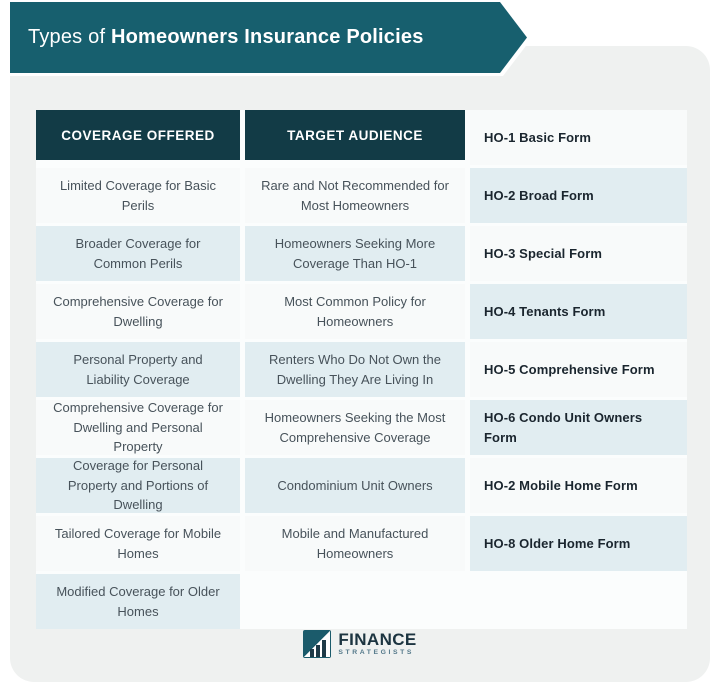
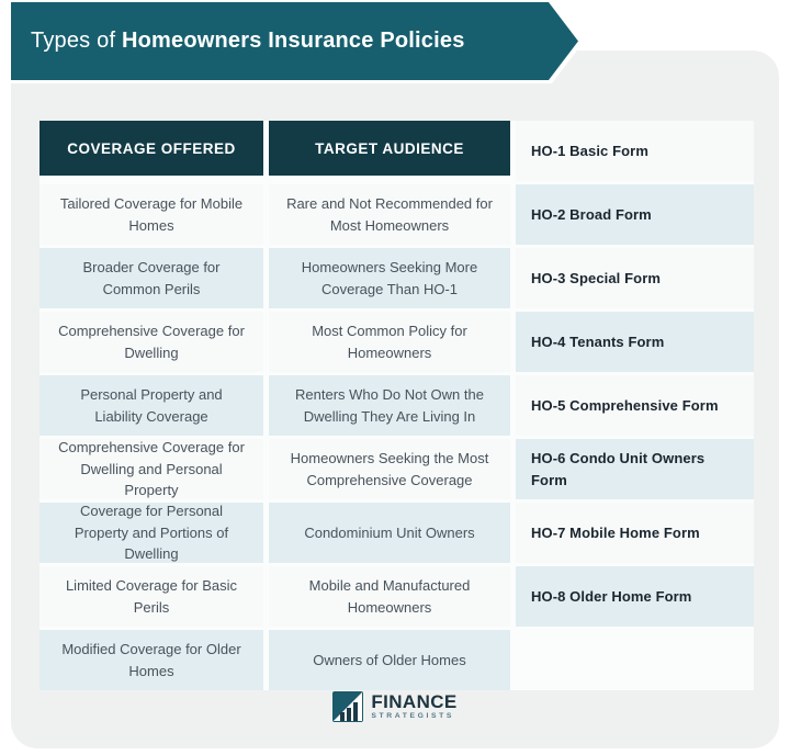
  Types of Homeowners Insurance Policies
  COVERAGE OFFERED
  TARGET AUDIENCE
  HO-1 Basic Form
- Limited Coverage for Basic Perils
+ Tailored Coverage for Mobile Homes
  Rare and Not Recommended for Most Homeowners
  HO-2 Broad Form
  Broader Coverage for Common Perils
  Homeowners Seeking More Coverage Than HO-1
  HO-3 Special Form
  Comprehensive Coverage for Dwelling
  Most Common Policy for Homeowners
  HO-4 Tenants Form
  Personal Property and Liability Coverage
  Renters Who Do Not Own the Dwelling They Are Living In
  HO-5 Comprehensive Form
  Comprehensive Coverage for Dwelling and Personal Property
  Homeowners Seeking the Most Comprehensive Coverage
  HO-6 Condo Unit Owners Form
  Coverage for Personal Property and Portions of Dwelling
  Condominium Unit Owners
- HO-2 Mobile Home Form
+ HO-7 Mobile Home Form
- Tailored Coverage for Mobile Homes
+ Limited Coverage for Basic Perils
  Mobile and Manufactured Homeowners
  HO-8 Older Home Form
  Modified Coverage for Older Homes
+ Owners of Older Homes
  FINANCE
